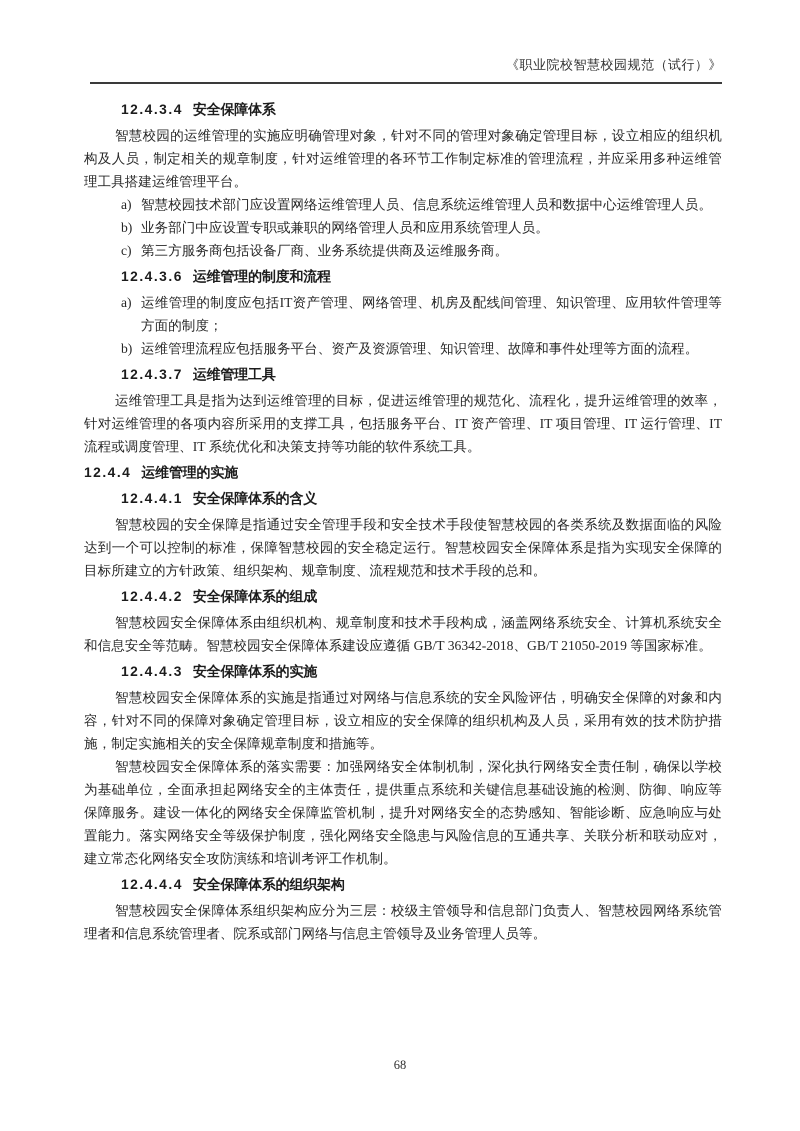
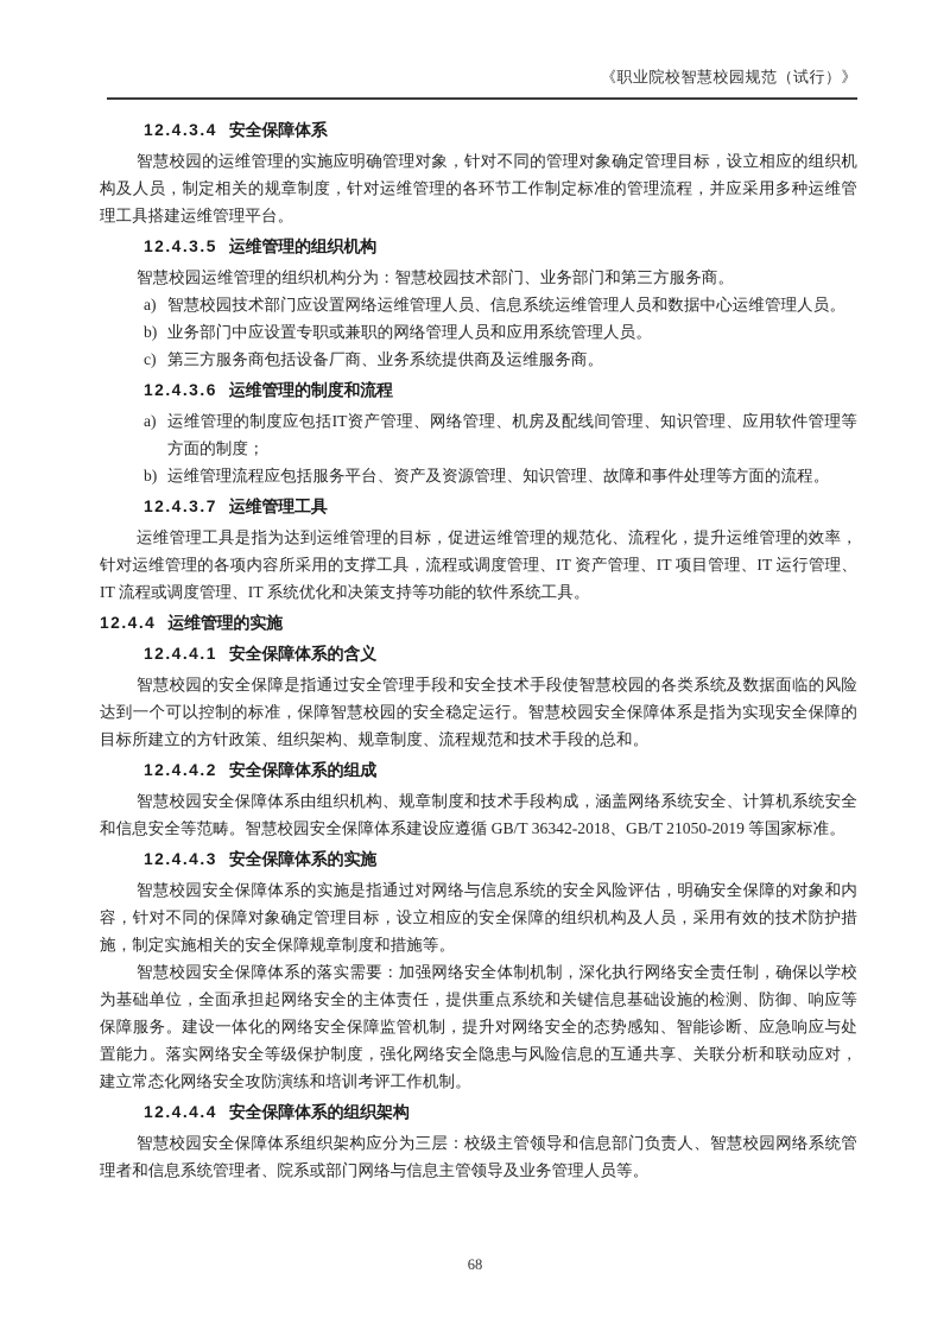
  《职业院校智慧校园规范（试行）》
  12.4.3.4 安全保障体系
  智慧校园的运维管理的实施应明确管理对象，针对不同的管理对象确定管理目标，设立相应的组织机构及人员，制定相关的规章制度，针对运维管理的各环节工作制定标准的管理流程，并应采用多种运维管理工具搭建运维管理平台。
+ 12.4.3.5 运维管理的组织机构
+ 智慧校园运维管理的组织机构分为：智慧校园技术部门、业务部门和第三方服务商。
  a)
  智慧校园技术部门应设置网络运维管理人员、信息系统运维管理人员和数据中心运维管理人员。
  b)
  业务部门中应设置专职或兼职的网络管理人员和应用系统管理人员。
  c)
  第三方服务商包括设备厂商、业务系统提供商及运维服务商。
  12.4.3.6 运维管理的制度和流程
  a)
  运维管理的制度应包括IT资产管理、网络管理、机房及配线间管理、知识管理、应用软件管理等方面的制度；
  b)
  运维管理流程应包括服务平台、资产及资源管理、知识管理、故障和事件处理等方面的流程。
  12.4.3.7 运维管理工具
- 运维管理工具是指为达到运维管理的目标，促进运维管理的规范化、流程化，提升运维管理的效率，针对运维管理的各项内容所采用的支撑工具，包括服务平台、IT 资产管理、IT 项目管理、IT 运行管理、IT 流程或调度管理、IT 系统优化和决策支持等功能的软件系统工具。
+ 运维管理工具是指为达到运维管理的目标，促进运维管理的规范化、流程化，提升运维管理的效率，针对运维管理的各项内容所采用的支撑工具，流程或调度管理、IT 资产管理、IT 项目管理、IT 运行管理、IT 流程或调度管理、IT 系统优化和决策支持等功能的软件系统工具。
  12.4.4 运维管理的实施
  12.4.4.1 安全保障体系的含义
  智慧校园的安全保障是指通过安全管理手段和安全技术手段使智慧校园的各类系统及数据面临的风险达到一个可以控制的标准，保障智慧校园的安全稳定运行。智慧校园安全保障体系是指为实现安全保障的目标所建立的方针政策、组织架构、规章制度、流程规范和技术手段的总和。
  12.4.4.2 安全保障体系的组成
  智慧校园安全保障体系由组织机构、规章制度和技术手段构成，涵盖网络系统安全、计算机系统安全和信息安全等范畴。智慧校园安全保障体系建设应遵循 GB/T 36342-2018、GB/T 21050-2019 等国家标准。
  12.4.4.3 安全保障体系的实施
  智慧校园安全保障体系的实施是指通过对网络与信息系统的安全风险评估，明确安全保障的对象和内容，针对不同的保障对象确定管理目标，设立相应的安全保障的组织机构及人员，采用有效的技术防护措施，制定实施相关的安全保障规章制度和措施等。
  智慧校园安全保障体系的落实需要：加强网络安全体制机制，深化执行网络安全责任制，确保以学校为基础单位，全面承担起网络安全的主体责任，提供重点系统和关键信息基础设施的检测、防御、响应等保障服务。建设一体化的网络安全保障监管机制，提升对网络安全的态势感知、智能诊断、应急响应与处置能力。落实网络安全等级保护制度，强化网络安全隐患与风险信息的互通共享、关联分析和联动应对，建立常态化网络安全攻防演练和培训考评工作机制。
  12.4.4.4 安全保障体系的组织架构
  智慧校园安全保障体系组织架构应分为三层：校级主管领导和信息部门负责人、智慧校园网络系统管理者和信息系统管理者、院系或部门网络与信息主管领导及业务管理人员等。
  68
